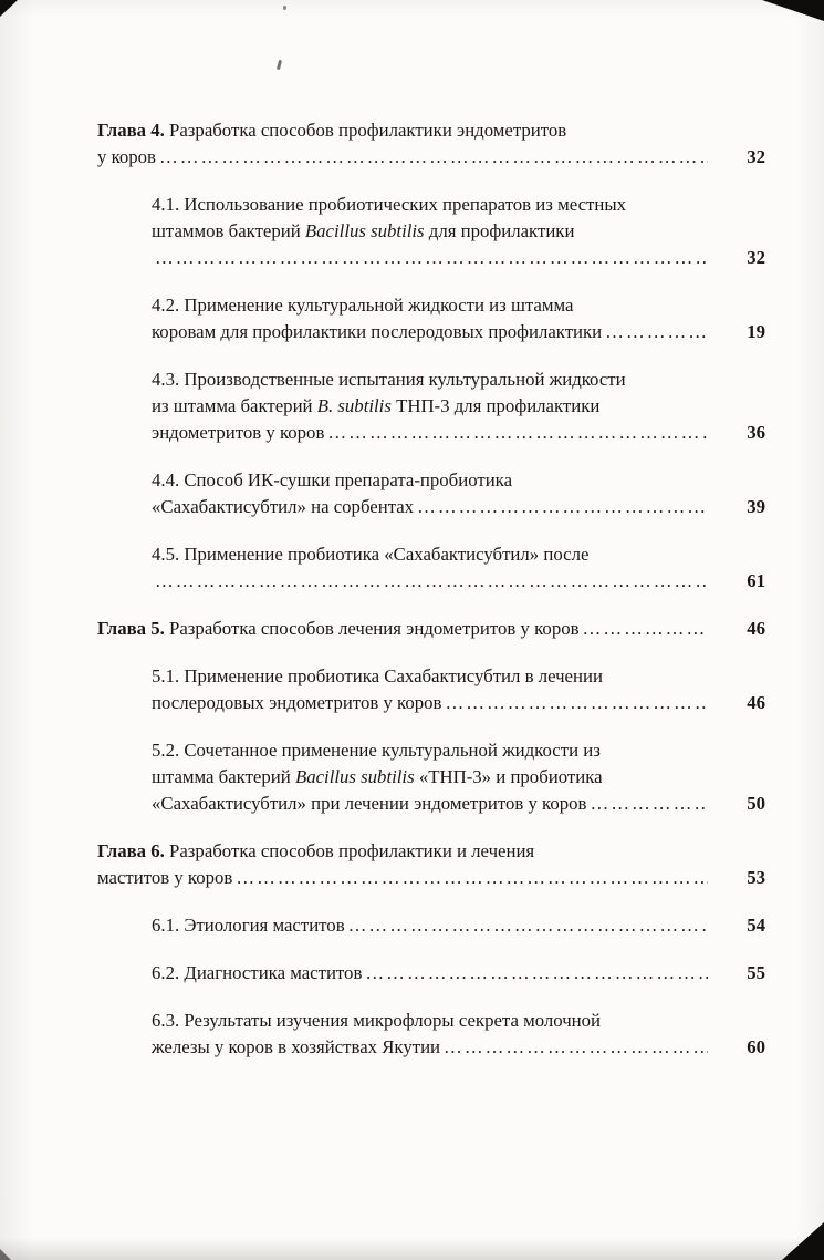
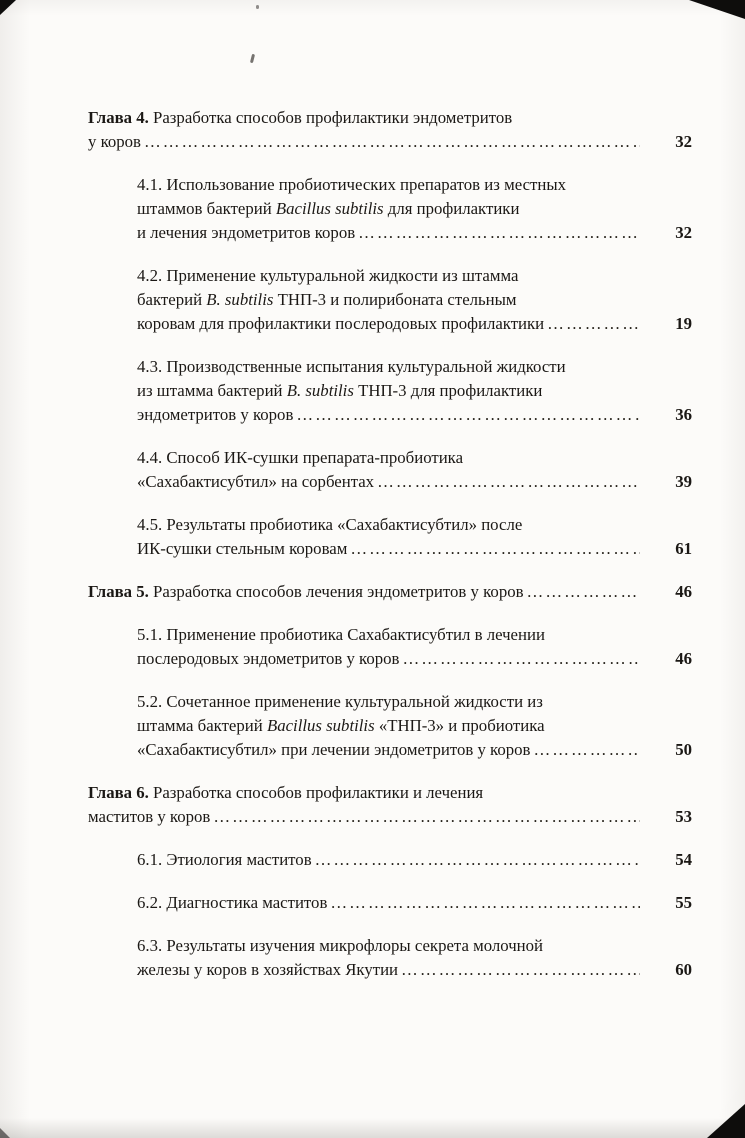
  Глава 4. Разработка способов профилактики эндометритов
  у коров
  32
  4.1. Использование пробиотических препаратов из местных
  штаммов бактерий Bacillus subtilis для профилактики
+ и лечения эндометритов коров
  32
  4.2. Применение культуральной жидкости из штамма
+ бактерий B. subtilis ТНП-3 и полирибоната стельным
  коровам для профилактики послеродовых профилактики
  19
  4.3. Производственные испытания культуральной жидкости
  из штамма бактерий B. subtilis ТНП-3 для профилактики
  эндометритов у коров
  36
  4.4. Способ ИК-сушки препарата-пробиотика
  «Сахабактисубтил» на сорбентах
  39
- 4.5. Применение пробиотика «Сахабактисубтил» после
+ 4.5. Результаты пробиотика «Сахабактисубтил» после
+ ИК-сушки стельным коровам
  61
  Глава 5. Разработка способов лечения эндометритов у коров
  46
  5.1. Применение пробиотика Сахабактисубтил в лечении
  послеродовых эндометритов у коров
  46
  5.2. Сочетанное применение культуральной жидкости из
  штамма бактерий Bacillus subtilis «ТНП-3» и пробиотика
  «Сахабактисубтил» при лечении эндометритов у коров
  50
  Глава 6. Разработка способов профилактики и лечения
  маститов у коров
  53
  6.1. Этиология маститов
  54
  6.2. Диагностика маститов
  55
  6.3. Результаты изучения микрофлоры секрета молочной
  железы у коров в хозяйствах Якутии
  60
